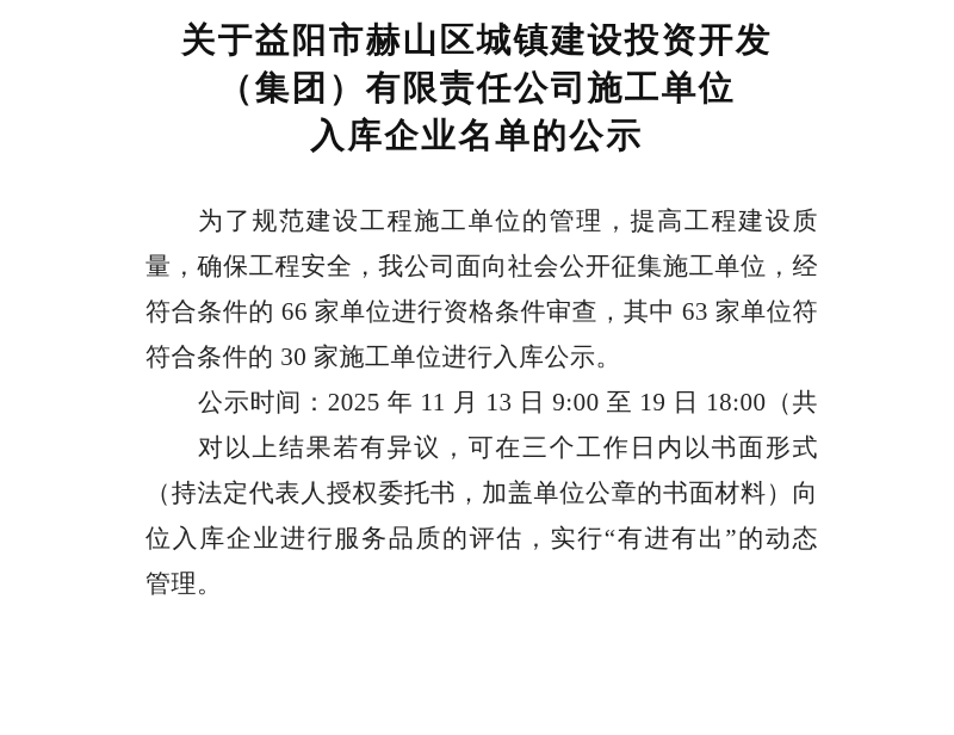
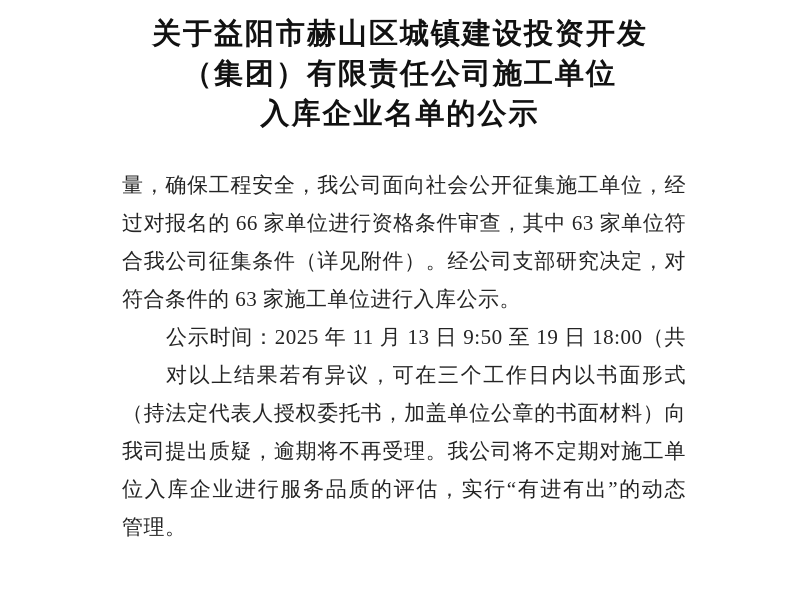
  关于益阳市赫山区城镇建设投资开发
  （集团）有限责任公司施工单位
  入库企业名单的公示
- 为了规范建设工程施工单位的管理，提高工程建设质
  量，确保工程安全，我公司面向社会公开征集施工单位，经
- 符合条件的 66 家单位进行资格条件审查，其中 63 家单位符
+ 过对报名的 66 家单位进行资格条件审查，其中 63 家单位符
+ 合我公司征集条件（详见附件）。经公司支部研究决定，对
- 符合条件的 30 家施工单位进行入库公示。
+ 符合条件的 63 家施工单位进行入库公示。
- 公示时间：2025 年 11 月 13 日 9:00 至 19 日 18:00（共
+ 公示时间：2025 年 11 月 13 日 9:50 至 19 日 18:00（共
  对以上结果若有异议，可在三个工作日内以书面形式
  （持法定代表人授权委托书，加盖单位公章的书面材料）向
+ 我司提出质疑，逾期将不再受理。我公司将不定期对施工单
  位入库企业进行服务品质的评估，实行“有进有出”的动态
  管理。
